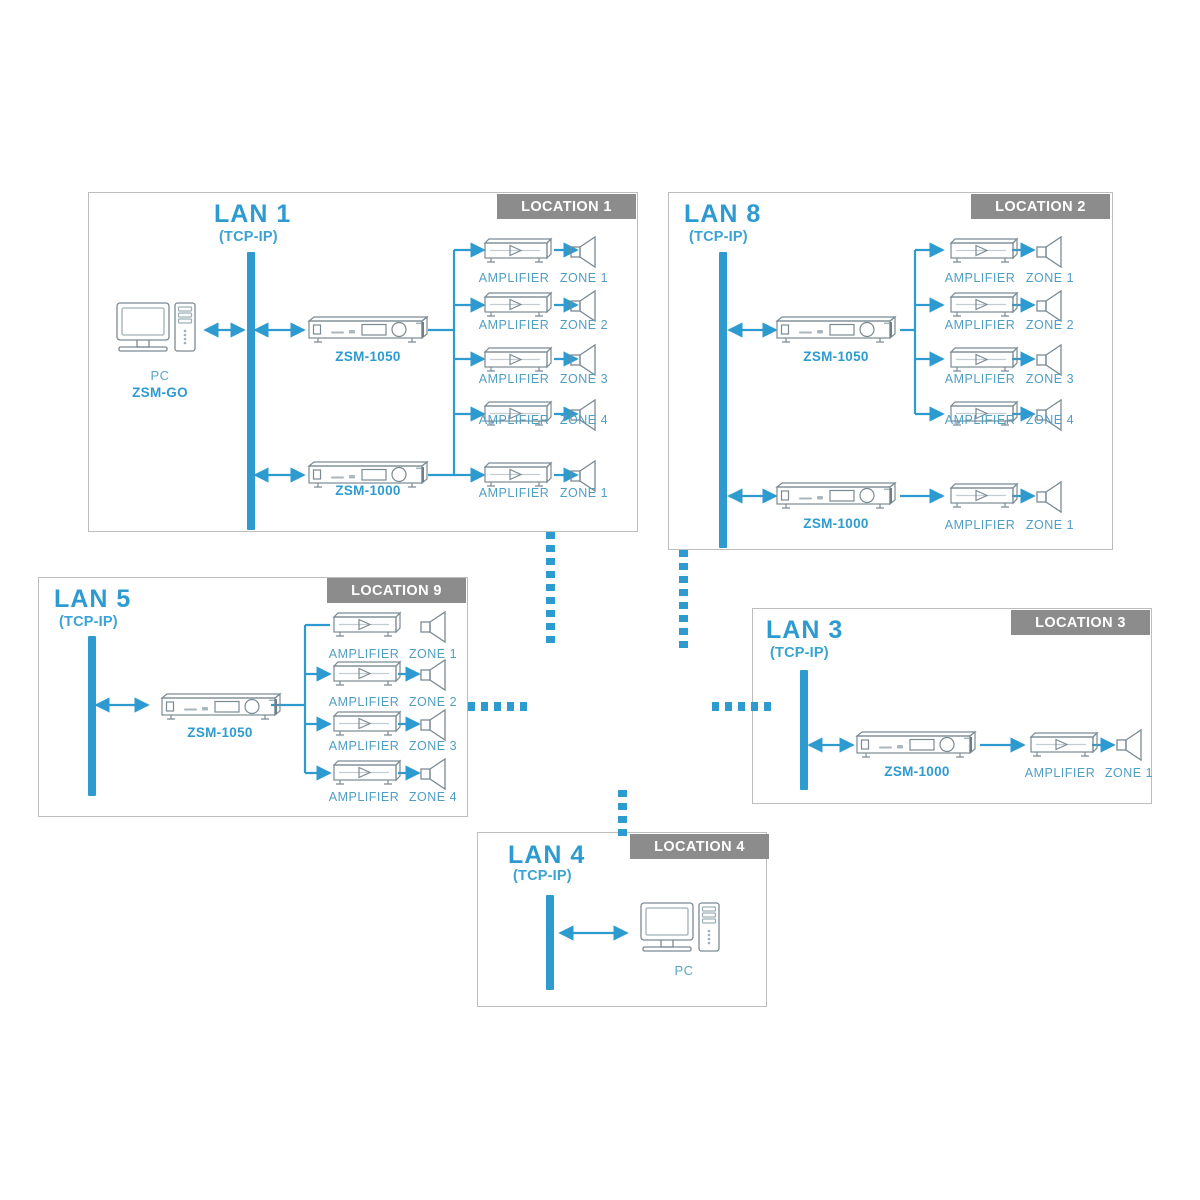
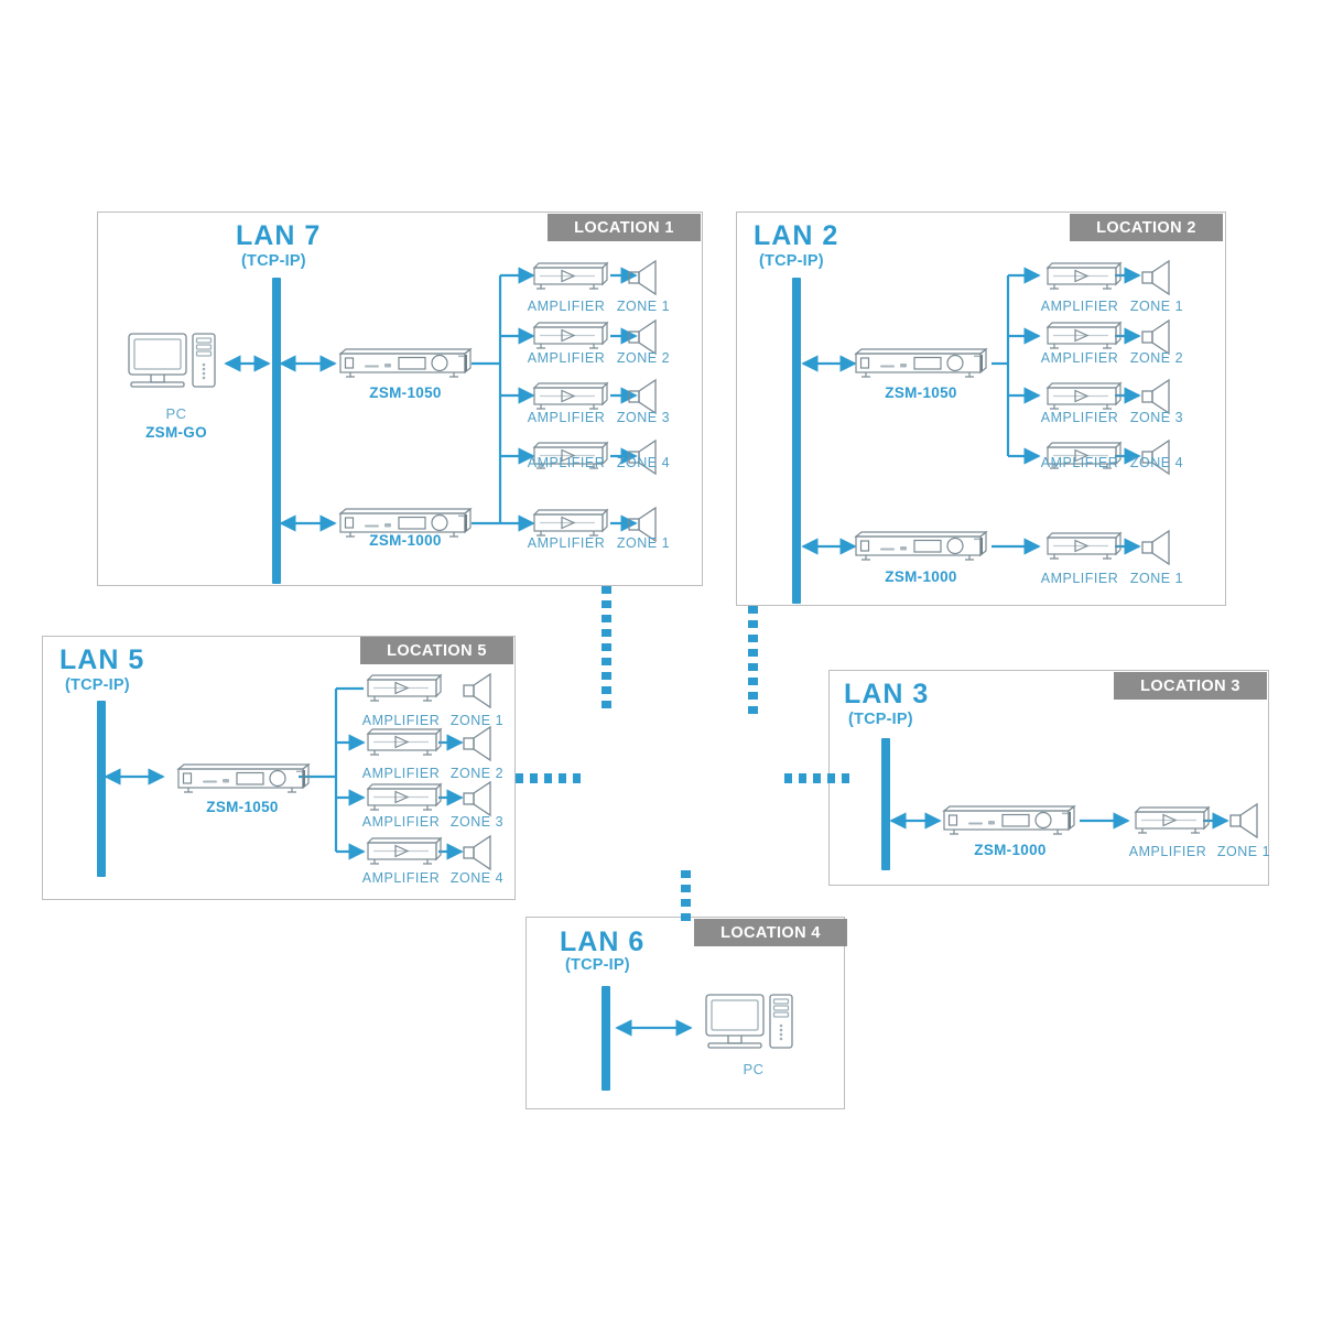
  LOCATION 1
- LAN 1
+ LAN 7
  (TCP-IP)
  PC
  ZSM-GO
  ZSM-1050
  AMPLIFIER
  ZONE 1
  AMPLIFIER
  ZONE 2
  AMPLIFIER
  ZONE 3
  AMPLIFIER
  ZONE 4
  ZSM-1000
  AMPLIFIER
  ZONE 1
  LOCATION 2
- LAN 8
+ LAN 2
  (TCP-IP)
  ZSM-1050
  AMPLIFIER
  ZONE 1
  AMPLIFIER
  ZONE 2
  AMPLIFIER
  ZONE 3
  AMPLIFIER
  ZONE 4
  ZSM-1000
  AMPLIFIER
  ZONE 1
- LOCATION 9
+ LOCATION 5
  LAN 5
  (TCP-IP)
  ZSM-1050
  AMPLIFIER
  ZONE 1
  AMPLIFIER
  ZONE 2
  AMPLIFIER
  ZONE 3
  AMPLIFIER
  ZONE 4
  LOCATION 3
  LAN 3
  (TCP-IP)
  ZSM-1000
  AMPLIFIER
  ZONE 1
  LOCATION 4
- LAN 4
+ LAN 6
  (TCP-IP)
  PC
